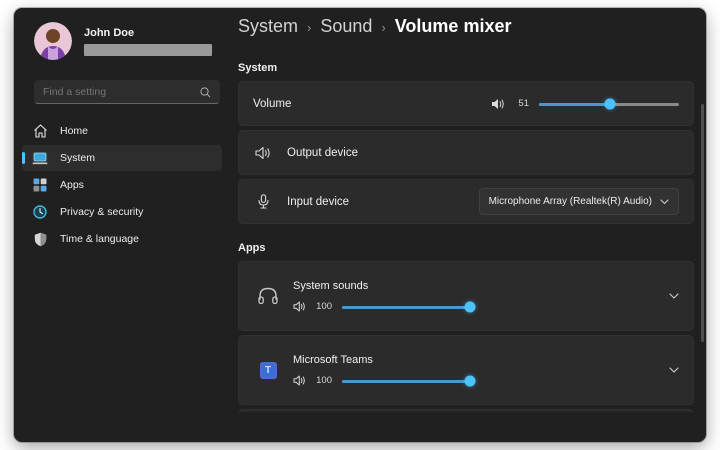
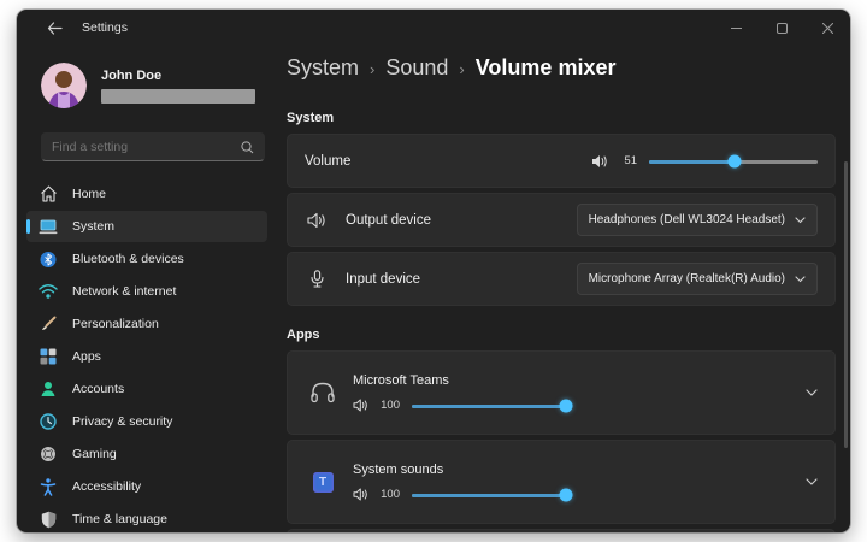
+ Settings
  John Doe
  Find a setting
  Home
  System
+ Bluetooth & devices
+ Network & internet
+ Personalization
  Apps
+ Accounts
  Privacy & security
+ Gaming
+ Accessibility
  Time & language
  System
  ›
  Sound
  ›
  Volume mixer
  System
  Volume
  51
  Output device
+ Headphones (Dell WL3024 Headset)
  Input device
  Microphone Array (Realtek(R) Audio)
  Apps
- System sounds
+ Microsoft Teams
  100
  T
- Microsoft Teams
+ System sounds
  100
